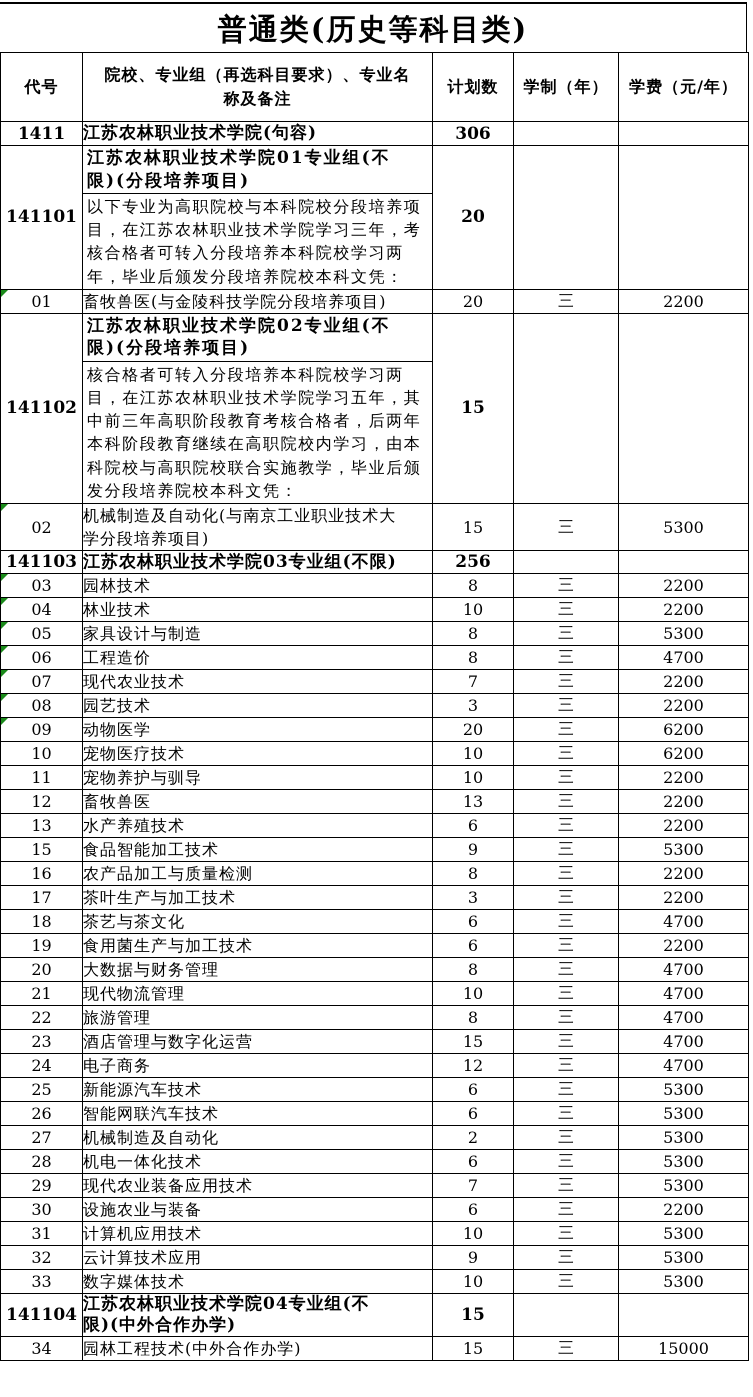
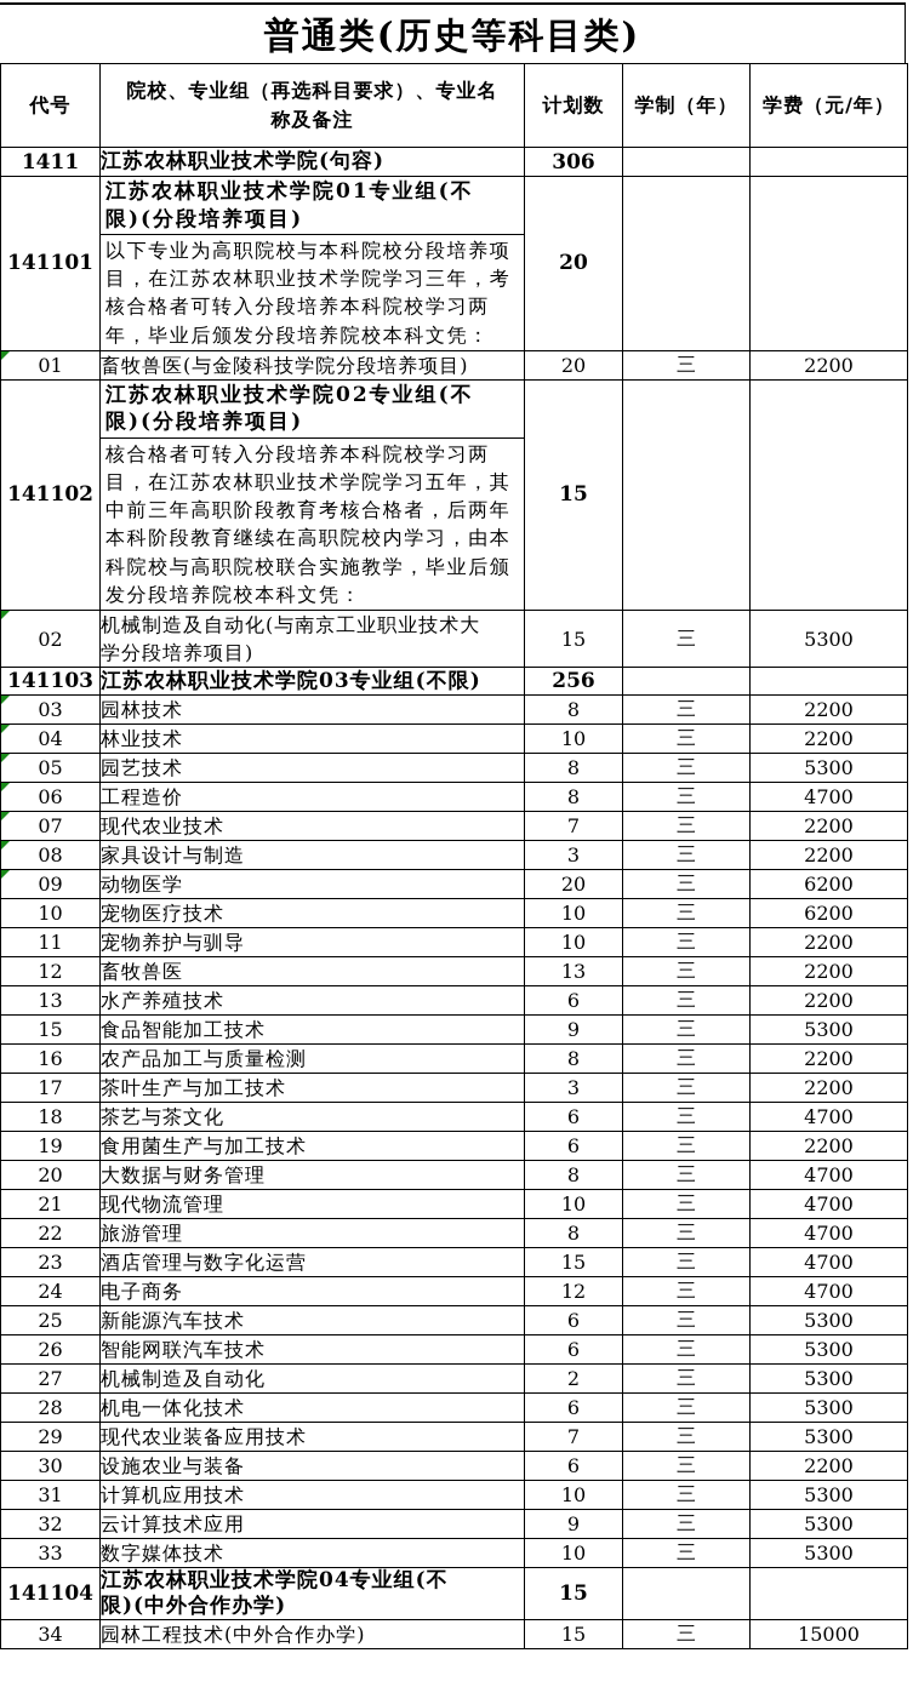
  普通类(历史等科目类)
  代号	院校、专业组（再选科目要求）、专业名 称及备注	计划数	学制（年）	学费（元/年）
  1411	江苏农林职业技术学院(句容)	306
  141101	江苏农林职业技术学院01专业组(不 限)(分段培养项目)以下专业为高职院校与本科院校分段培养项 目，在江苏农林职业技术学院学习三年，考 核合格者可转入分段培养本科院校学习两 年，毕业后颁发分段培养院校本科文凭：	20
  01	畜牧兽医(与金陵科技学院分段培养项目)	20	三	2200
  141102	江苏农林职业技术学院02专业组(不 限)(分段培养项目)核合格者可转入分段培养本科院校学习两 目，在江苏农林职业技术学院学习五年，其 中前三年高职阶段教育考核合格者，后两年 本科阶段教育继续在高职院校内学习，由本 科院校与高职院校联合实施教学，毕业后颁 发分段培养院校本科文凭：	15
  02	机械制造及自动化(与南京工业职业技术大 学分段培养项目)	15	三	5300
  141103	江苏农林职业技术学院03专业组(不限)	256
  03	园林技术	8	三	2200
  04	林业技术	10	三	2200
- 05	家具设计与制造	8	三	5300
+ 05	园艺技术	8	三	5300
  06	工程造价	8	三	4700
  07	现代农业技术	7	三	2200
- 08	园艺技术	3	三	2200
+ 08	家具设计与制造	3	三	2200
  09	动物医学	20	三	6200
  10	宠物医疗技术	10	三	6200
  11	宠物养护与驯导	10	三	2200
  12	畜牧兽医	13	三	2200
  13	水产养殖技术	6	三	2200
  15	食品智能加工技术	9	三	5300
  16	农产品加工与质量检测	8	三	2200
  17	茶叶生产与加工技术	3	三	2200
  18	茶艺与茶文化	6	三	4700
  19	食用菌生产与加工技术	6	三	2200
  20	大数据与财务管理	8	三	4700
  21	现代物流管理	10	三	4700
  22	旅游管理	8	三	4700
  23	酒店管理与数字化运营	15	三	4700
  24	电子商务	12	三	4700
  25	新能源汽车技术	6	三	5300
  26	智能网联汽车技术	6	三	5300
  27	机械制造及自动化	2	三	5300
  28	机电一体化技术	6	三	5300
  29	现代农业装备应用技术	7	三	5300
  30	设施农业与装备	6	三	2200
  31	计算机应用技术	10	三	5300
  32	云计算技术应用	9	三	5300
  33	数字媒体技术	10	三	5300
  141104	江苏农林职业技术学院04专业组(不 限)(中外合作办学)	15
  34	园林工程技术(中外合作办学)	15	三	15000
